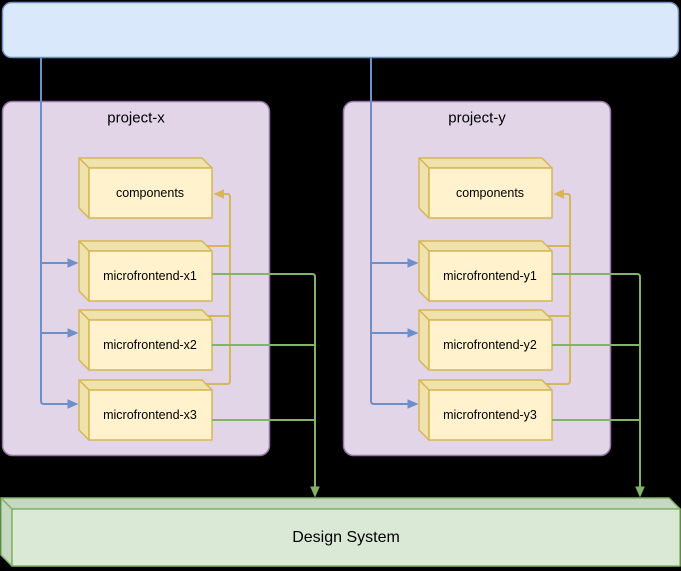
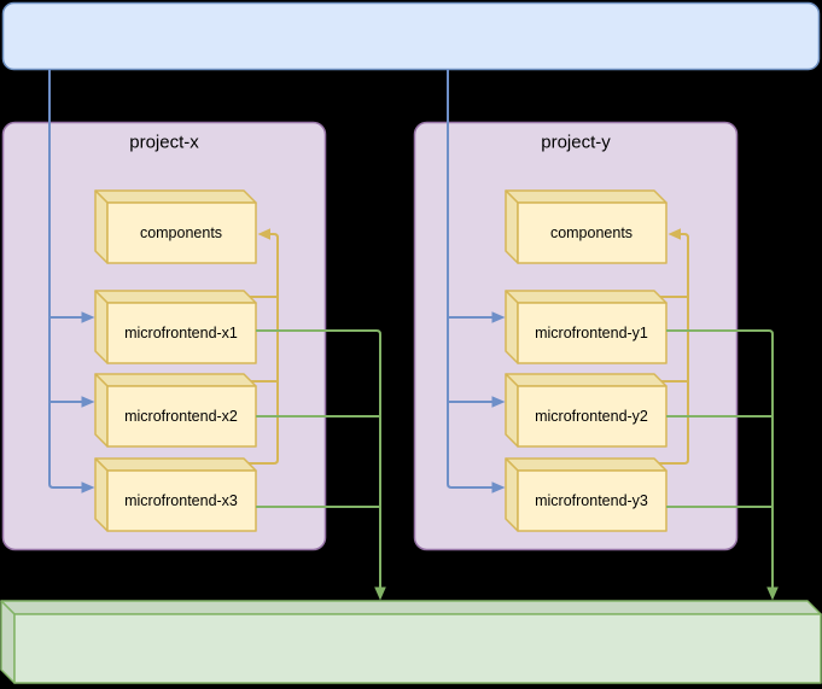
  project-x
  project-y
  components
  microfrontend-x1
  microfrontend-x2
  microfrontend-x3
  components
  microfrontend-y1
  microfrontend-y2
  microfrontend-y3
- Design System
